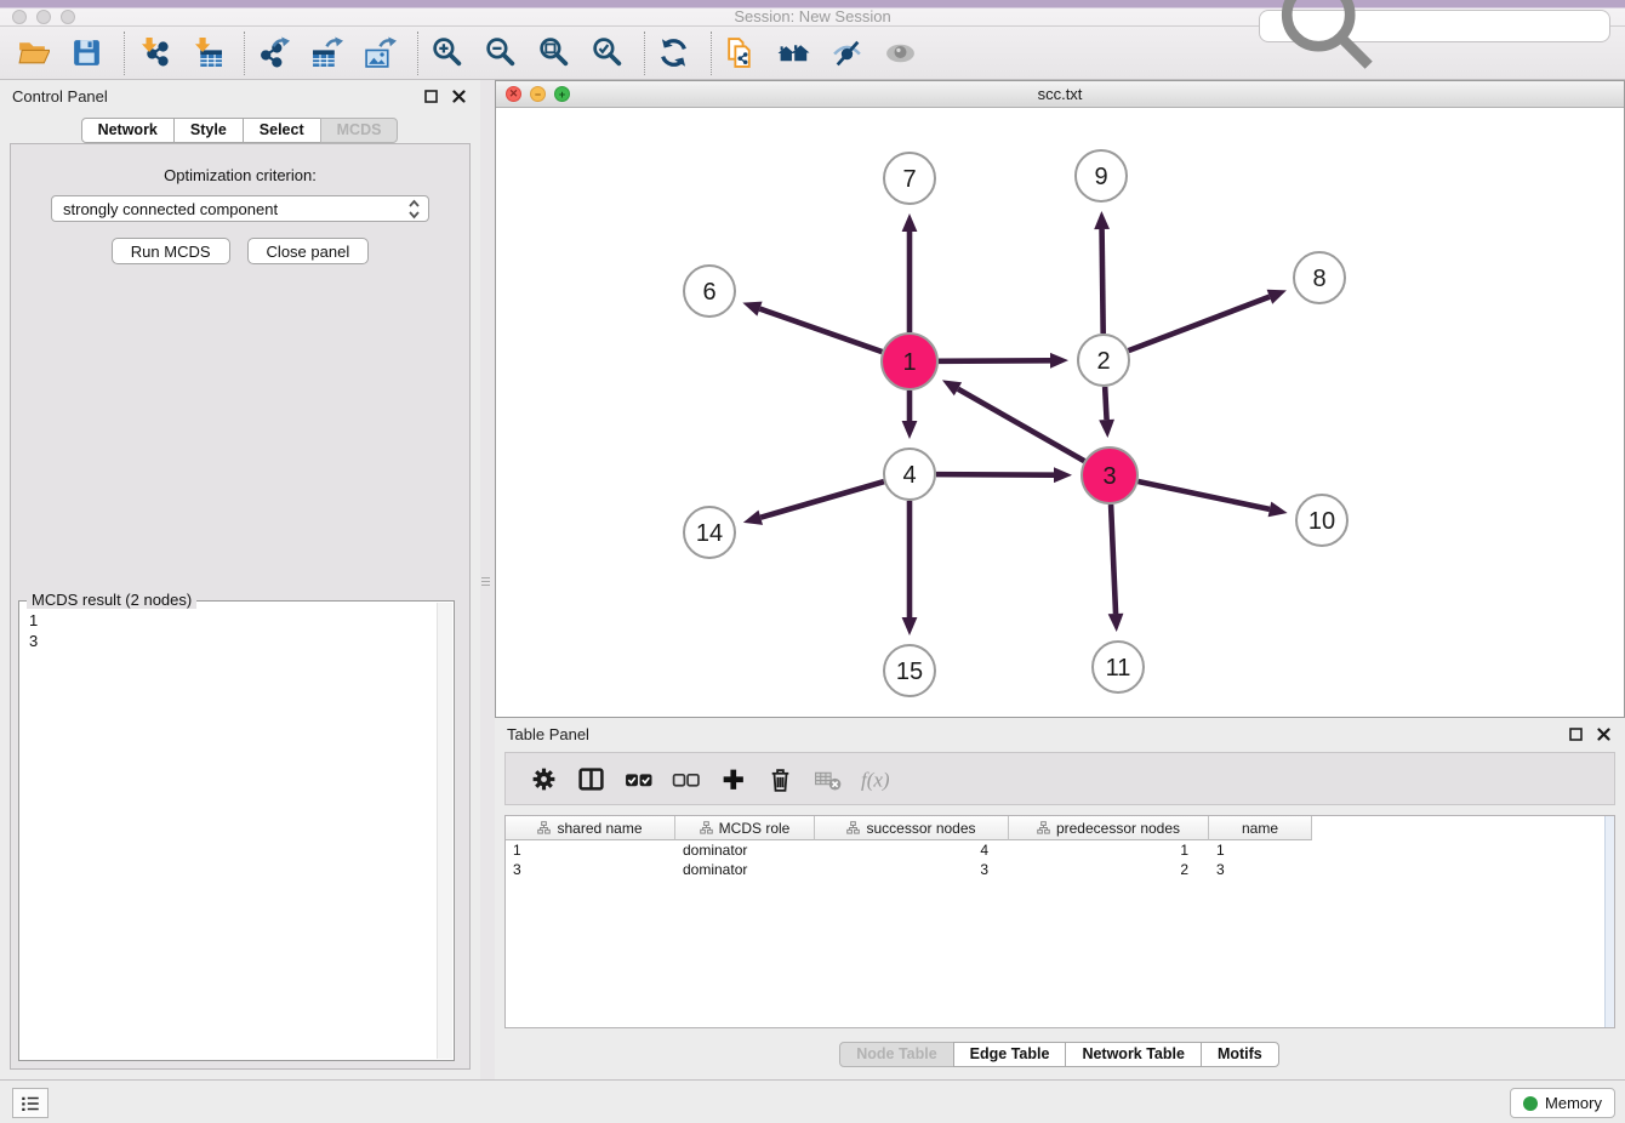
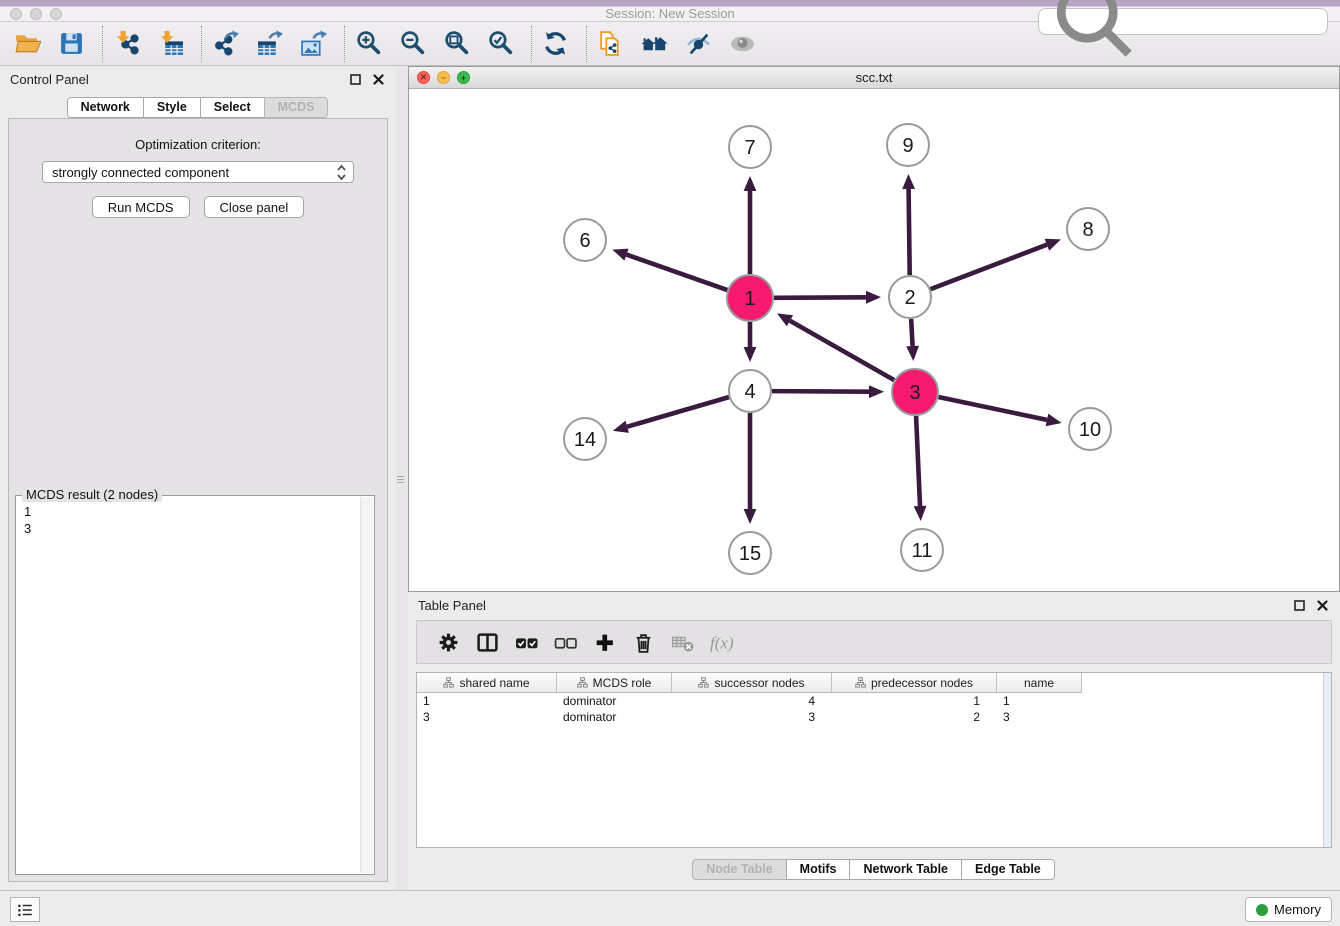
  Session: New Session
  Control Panel
  Network
  Style
  Select
  MCDS
  Optimization criterion:
  strongly connected component
  Run MCDS
  Close panel
  MCDS result (2 nodes)
  1
  3
  ✕
  −
  +
  scc.txt
  7
  9
  6
  8
  1
  2
  4
  3
  14
  10
  15
  11
  Table Panel
  f(x)
  shared name
  MCDS role
  successor nodes
  predecessor nodes
  name
  1
  dominator
  4
  1
  1
  3
  dominator
  3
  2
  3
  Node Table
- Edge Table
+ Motifs
  Network Table
- Motifs
+ Edge Table
  Memory
